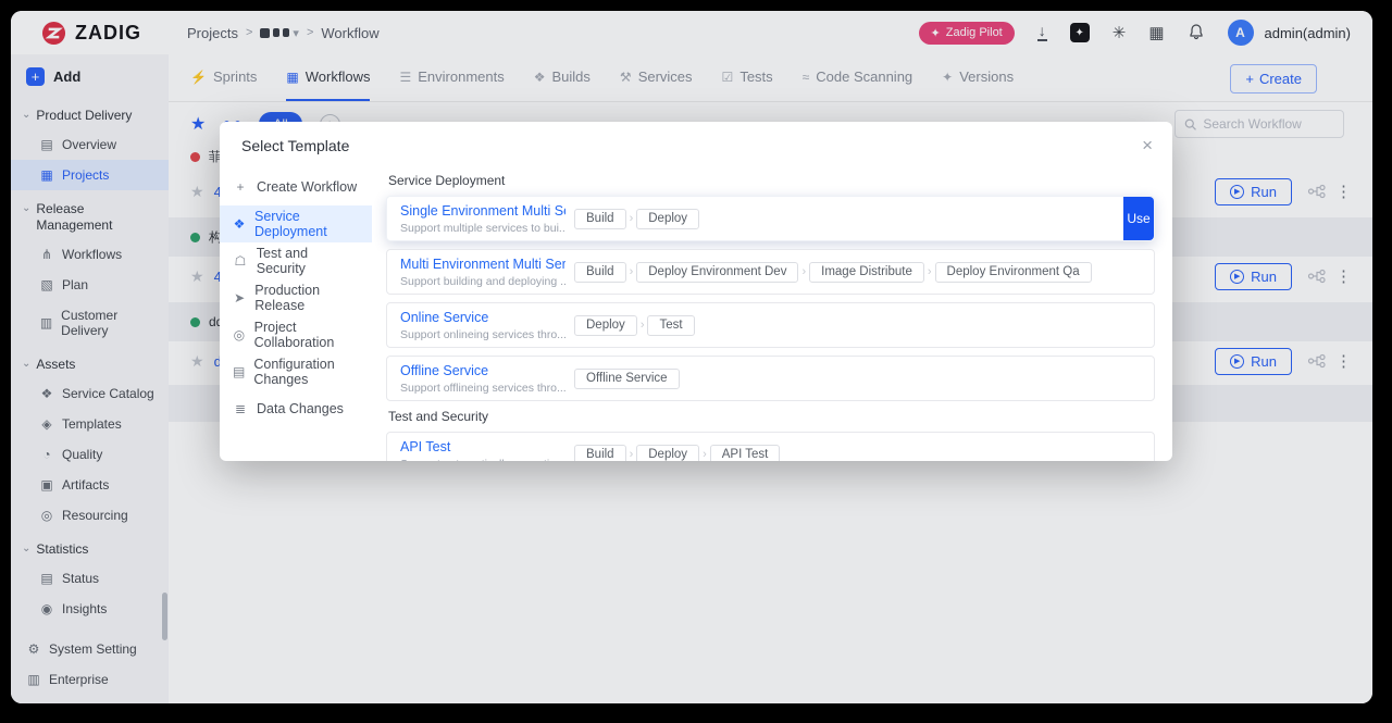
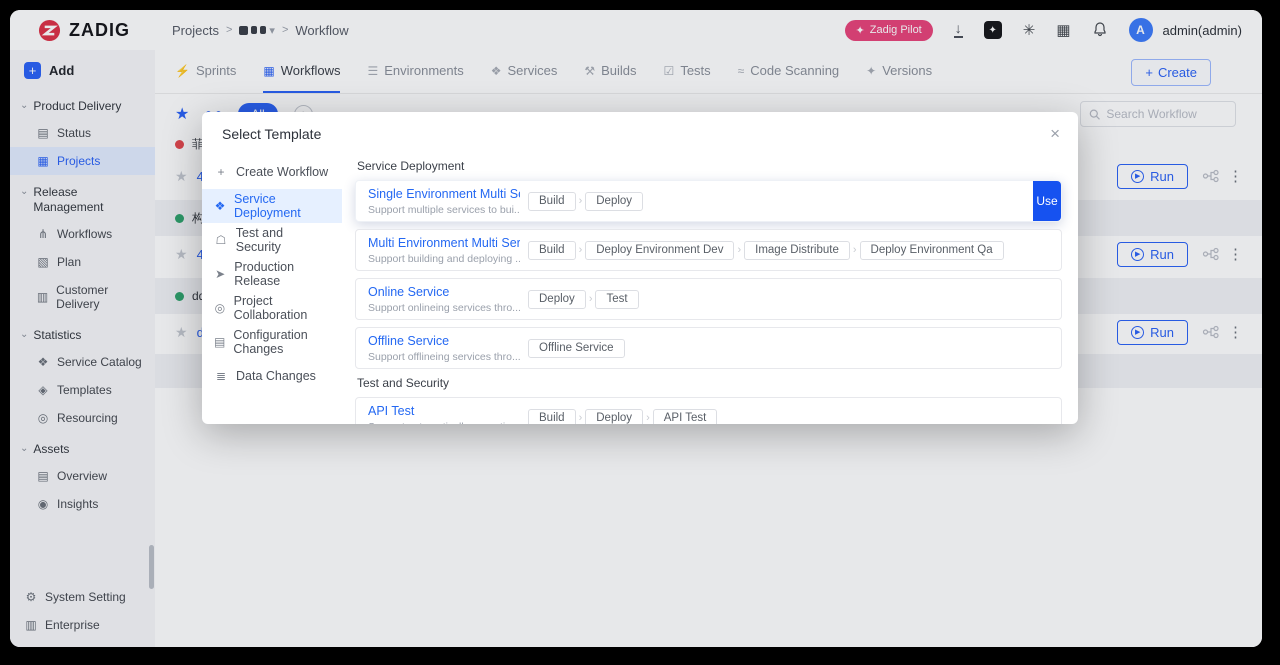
  ZADIG
  Projects
  >
  ▾
  >
  Workflow
  ✦
  Zadig Pilot
  ↓
  ✦
  ✳
  ▦
  A
  admin(admin)
  +
  Add
  ⌄
  Product Delivery
  ▤
- Overview
+ Status
  ▦
  Projects
  ⌄
  Release Management
  ⋔
  Workflows
  ▧
  Plan
  ▥
  Customer Delivery
  ⌄
- Assets
+ Statistics
  ❖
  Service Catalog
  ◈
  Templates
- ◔
- Quality
- ▣
- Artifacts
  ◎
  Resourcing
  ⌄
- Statistics
+ Assets
  ▤
- Status
+ Overview
  ◉
  Insights
  ⚙
  System Setting
  ▥
  Enterprise
  ⚡
  Sprints
  ▦
  Workflows
  ☰
  Environments
  ❖
- Builds
+ Services
  ⚒
- Services
+ Builds
  ☑
  Tests
  ≈
  Code Scanning
  ✦
  Versions
  +
  Create
  ★
  Search Workflow
  ★
  Run
  ⋮
  ★
  Run
  ⋮
  ★
  Run
  ⋮
  Select Template
  ×
  +
  Create Workflow
  ❖
  Service Deployment
  ☖
  Test and Security
  ➤
  Production Release
  ◎
  Project Collaboration
  ▤
  Configuration Changes
  ≣
  Data Changes
  Service Deployment
  Single Environment Multi S
  Support multiple services to bui..
  Build
  ›
  Deploy
  Use
  Multi Environment Multi Ser
  Support building and deploying ..
  Build
  ›
  Deploy Environment Dev
  ›
  Image Distribute
  ›
  Deploy Environment Qa
  Online Service
  Support onlineing services thro...
  Deploy
  ›
  Test
  Offline Service
  Support offlineing services thro...
  Offline Service
  Test and Security
  API Test
  Build
  ›
  Deploy
  ›
  API Test
